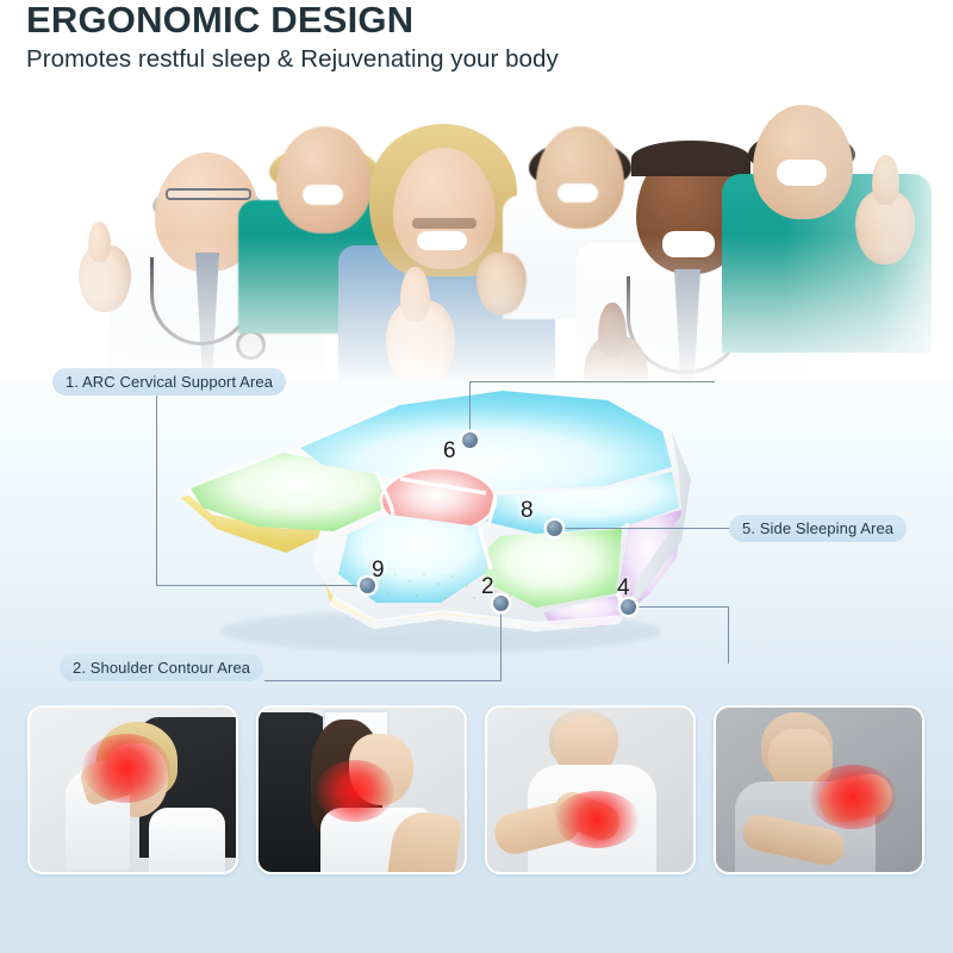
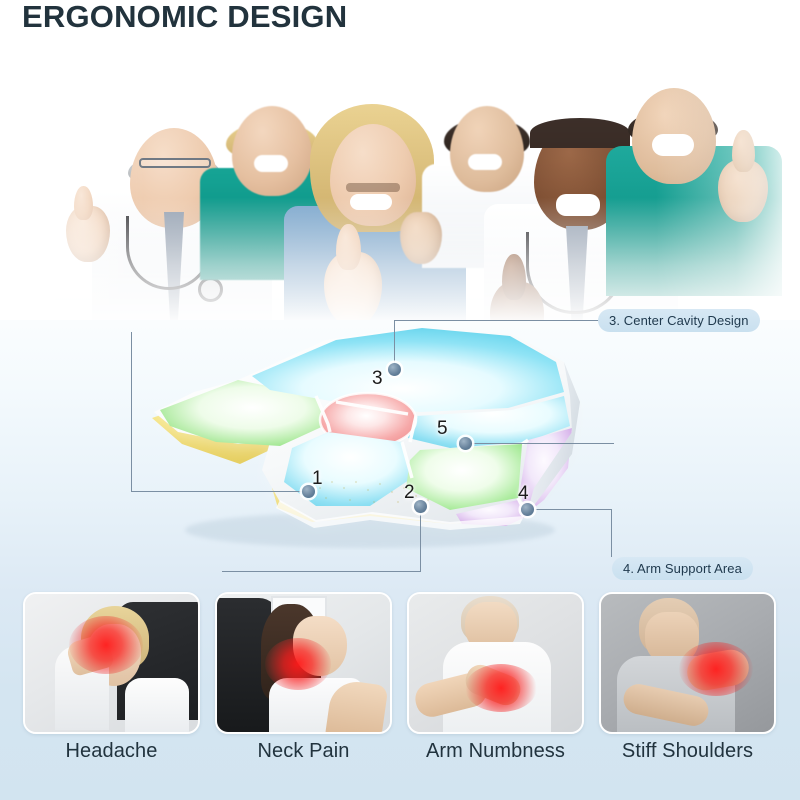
  ERGONOMIC DESIGN
- Promotes restful sleep & Rejuvenating your body
- 1. ARC Cervical Support Area
- 9
+ 1
- 2. Shoulder Contour Area
  2
+ 3. Center Cavity Design
- 6
+ 3
+ 4. Arm Support Area
  4
- 5. Side Sleeping Area
- 8
+ 5
+ Headache
+ Neck Pain
+ Arm Numbness
+ Stiff Shoulders
